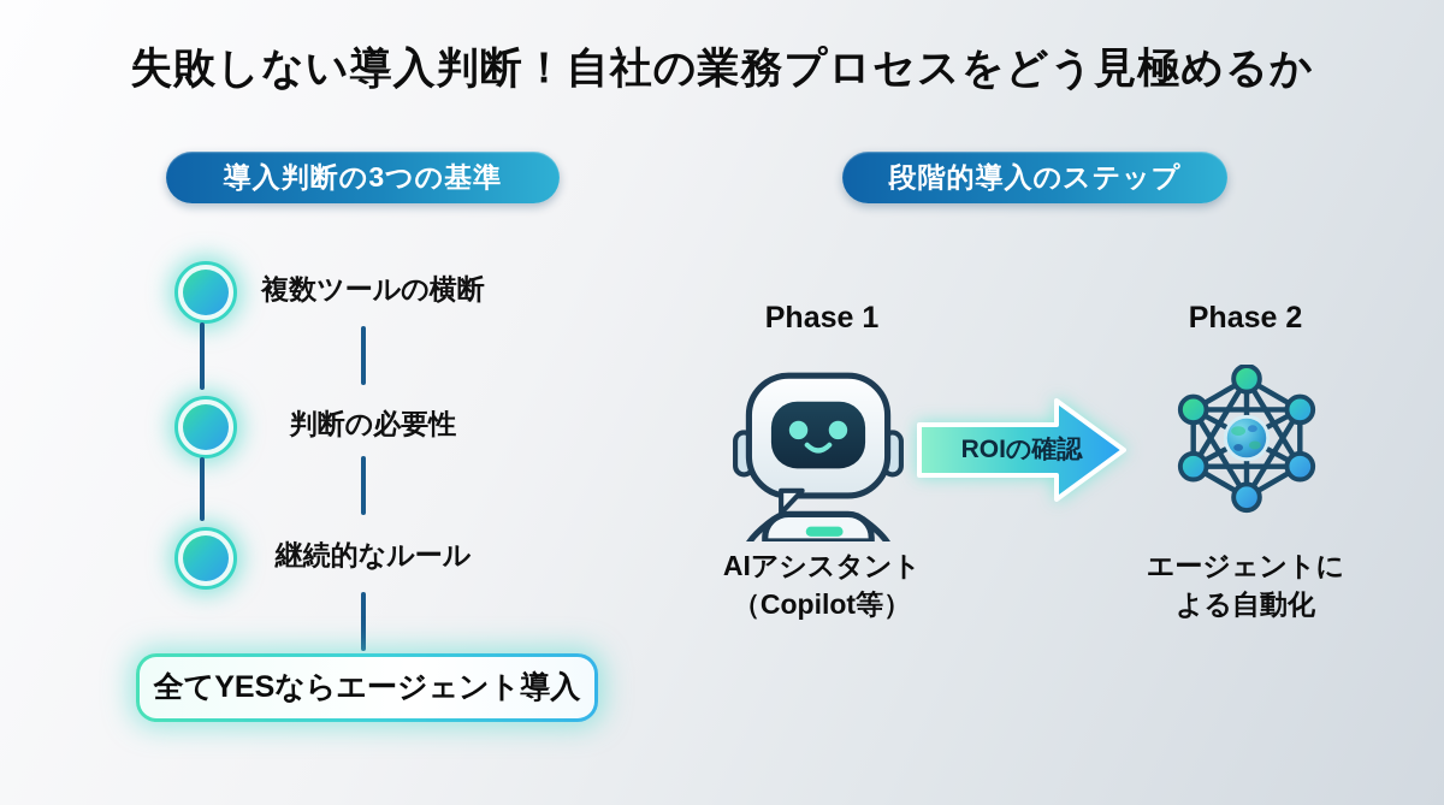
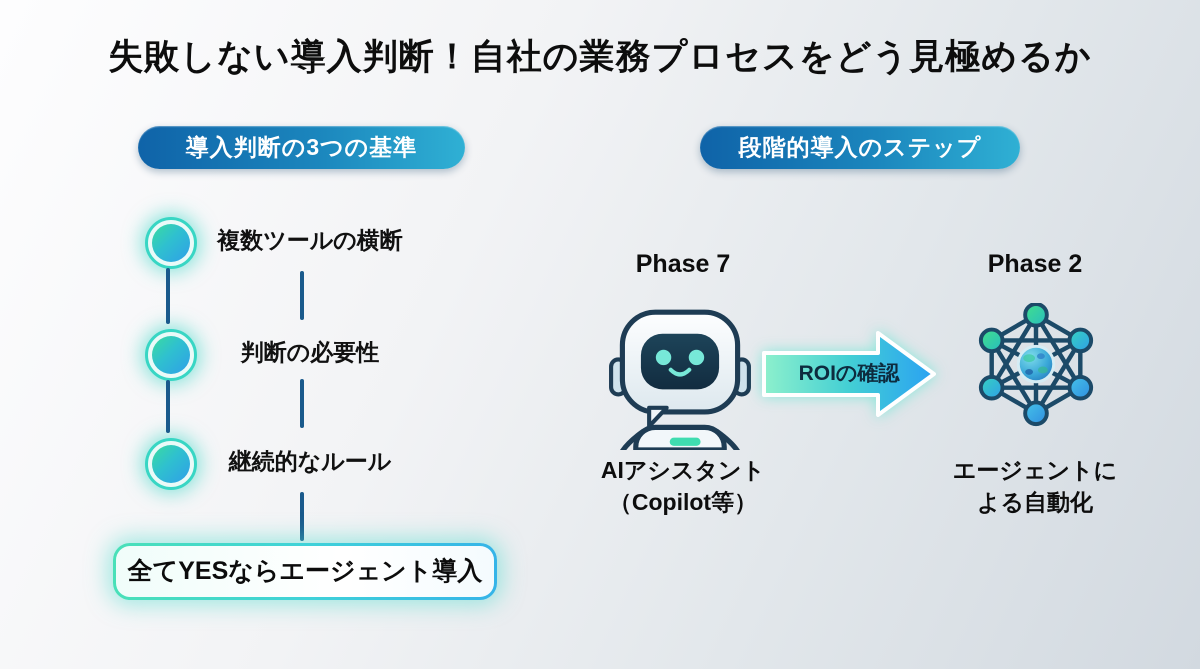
  失敗しない導入判断！自社の業務プロセスをどう見極めるか
  導入判断の3つの基準
  複数ツールの横断
  判断の必要性
  継続的なルール
  全てYESならエージェント導入
  段階的導入のステップ
- Phase 1
+ Phase 7
  Phase 2
  AIアシスタント
  （Copilot等）
  ROIの確認
  エージェントに
  よる自動化
